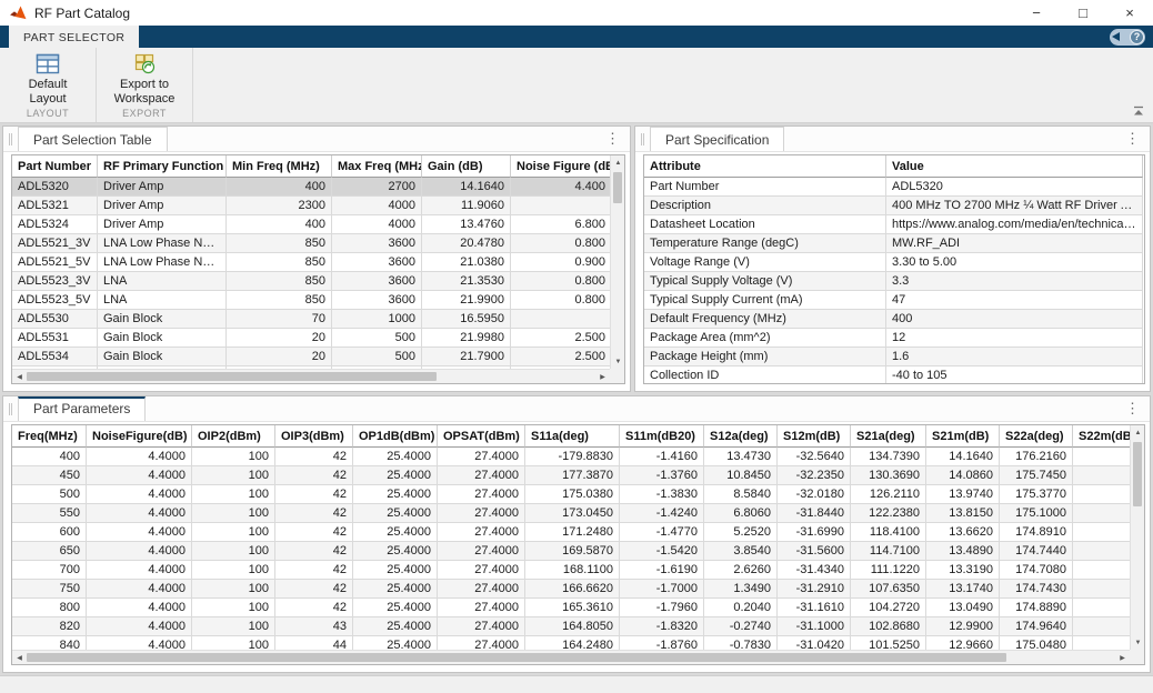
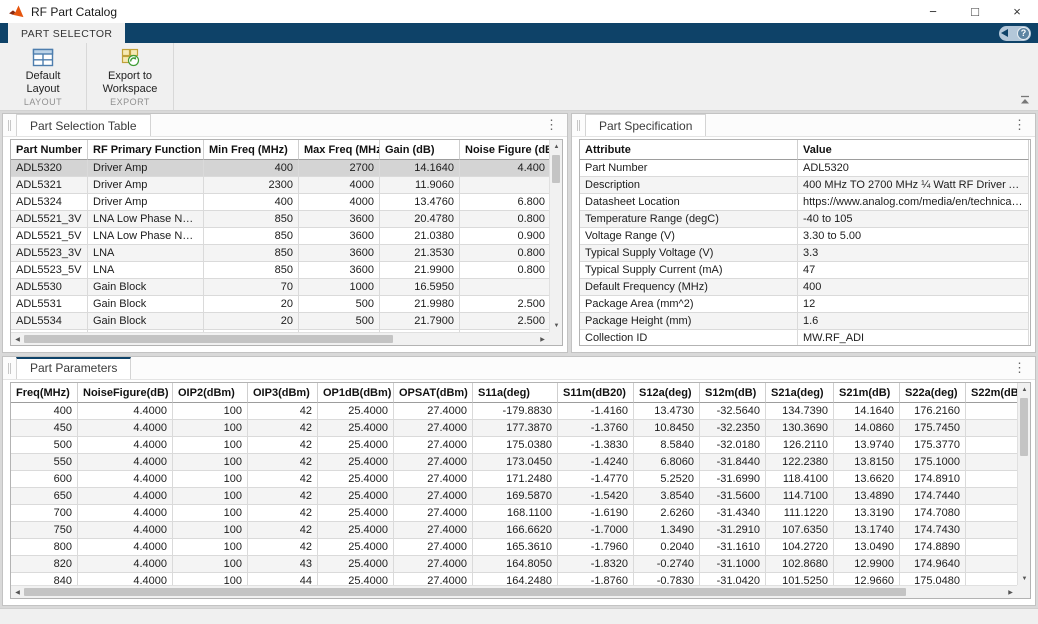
  RF Part Catalog
  −
  □
  ×
  PART SELECTOR
  ?
  Default Layout
  LAYOUT
  Export to Workspace
  EXPORT
  Part Selection Table
  ⋮
  Part Number	RF Primary Function	Min Freq (MHz)	Max Freq (MHz	Gain (dB)	Noise Figure (d
  ADL5320	Driver Amp	400	2700	14.1640	4.400
  ADL5321	Driver Amp	2300	4000	11.9060
  ADL5324	Driver Amp	400	4000	13.4760	6.800
  ADL5521_3V	LNA Low Phase Noise	850	3600	20.4780	0.800
  ADL5521_5V	LNA Low Phase Noise	850	3600	21.0380	0.900
  ADL5523_3V	LNA	850	3600	21.3530	0.800
  ADL5523_5V	LNA	850	3600	21.9900	0.800
  ADL5530	Gain Block	70	1000	16.5950
  ADL5531	Gain Block	20	500	21.9980	2.500
  ADL5534	Gain Block	20	500	21.7900	2.500
  Part Specification
  ⋮
  Attribute	Value
  Part Number	ADL5320
  Description	400 MHz TO 2700 MHz ¼ Watt RF Driver Amp
  Datasheet Location	https://www.analog.com/media/en/technical-do
- Temperature Range (degC)	MW.RF_ADI
+ Temperature Range (degC)	-40 to 105
  Voltage Range (V)	3.30 to 5.00
  Typical Supply Voltage (V)	3.3
  Typical Supply Current (mA)	47
  Default Frequency (MHz)	400
  Package Area (mm^2)	12
  Package Height (mm)	1.6
- Collection ID	-40 to 105
+ Collection ID	MW.RF_ADI
  Part Parameters
  ⋮
  Freq(MHz)	NoiseFigure(dB)	OIP2(dBm)	OIP3(dBm)	OP1dB(dBm)	OPSAT(dBm)	S11a(deg)	S11m(dB20)	S12a(deg)	S12m(dB)	S21a(deg)	S21m(dB)	S22a(deg)	S22m(dB
  400	4.4000	100	42	25.4000	27.4000	-179.8830	-1.4160	13.4730	-32.5640	134.7390	14.1640	176.2160
  450	4.4000	100	42	25.4000	27.4000	177.3870	-1.3760	10.8450	-32.2350	130.3690	14.0860	175.7450
  500	4.4000	100	42	25.4000	27.4000	175.0380	-1.3830	8.5840	-32.0180	126.2110	13.9740	175.3770
  550	4.4000	100	42	25.4000	27.4000	173.0450	-1.4240	6.8060	-31.8440	122.2380	13.8150	175.1000
  600	4.4000	100	42	25.4000	27.4000	171.2480	-1.4770	5.2520	-31.6990	118.4100	13.6620	174.8910
  650	4.4000	100	42	25.4000	27.4000	169.5870	-1.5420	3.8540	-31.5600	114.7100	13.4890	174.7440
  700	4.4000	100	42	25.4000	27.4000	168.1100	-1.6190	2.6260	-31.4340	111.1220	13.3190	174.7080
  750	4.4000	100	42	25.4000	27.4000	166.6620	-1.7000	1.3490	-31.2910	107.6350	13.1740	174.7430
  800	4.4000	100	42	25.4000	27.4000	165.3610	-1.7960	0.2040	-31.1610	104.2720	13.0490	174.8890
  820	4.4000	100	43	25.4000	27.4000	164.8050	-1.8320	-0.2740	-31.1000	102.8680	12.9900	174.9640
  840	4.4000	100	44	25.4000	27.4000	164.2480	-1.8760	-0.7830	-31.0420	101.5250	12.9660	175.0480
